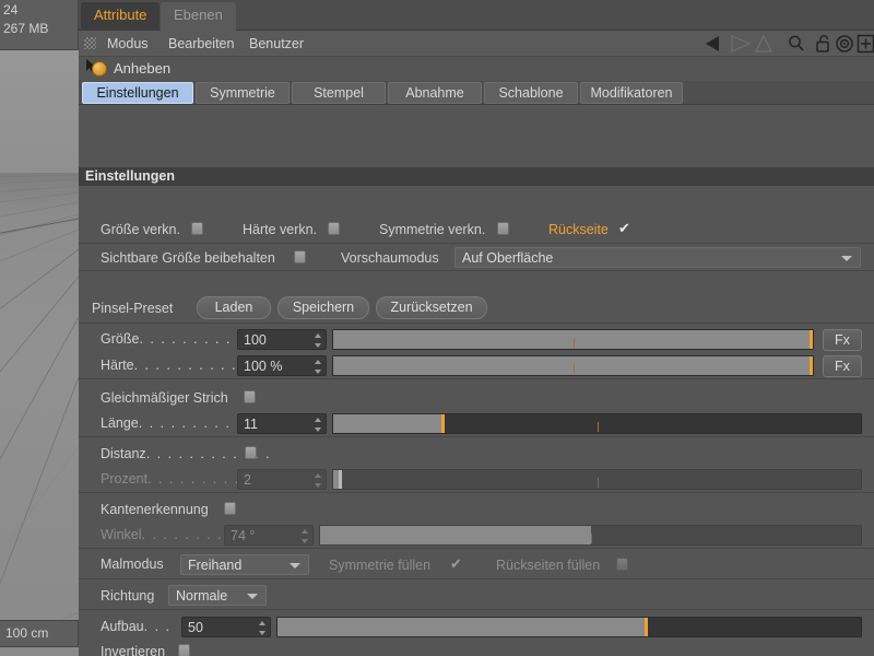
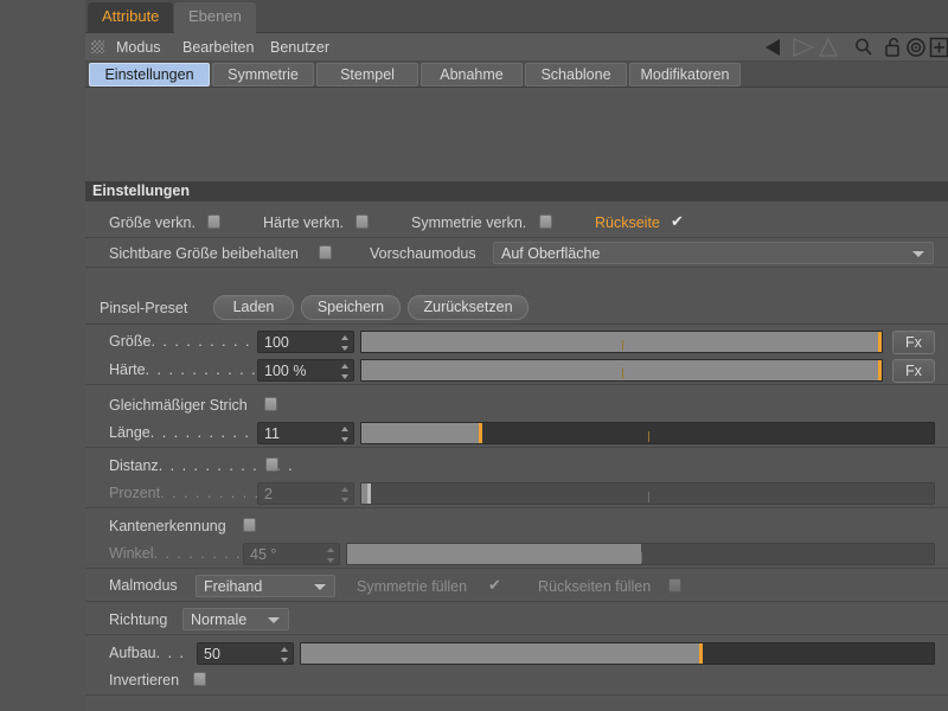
- 24
- 267 MB
- 100 cm
  Attribute
  Ebenen
  Modus
  Bearbeiten
  Benutzer
- Anheben
  Einstellungen
  Symmetrie
  Stempel
  Abnahme
  Schablone
  Modifikatoren
  Größe verkn.
  Härte verkn.
  Symmetrie verkn.
  Rückseite
  ✔
  Sichtbare Größe beibehalten
  Vorschaumodus
  Auf Oberfläche
  Einstellungen
  Pinsel-Preset
  Laden
  Speichern
  Zurücksetzen
  Größe. . . . . . . . .
  100
  Fx
  Härte. . . . . . . . . .
  100 %
  Fx
  Gleichmäßiger Strich
  Länge. . . . . . . . .
  11
  Distanz. . . . . . . . . . .
  Prozent. . . . . . . .
  2
  Kantenerkennung
  Winkel. . . . . . . .
- 74 °
+ 45 °
  Malmodus
  Freihand
  Symmetrie füllen
  ✔
  Rückseiten füllen
  Richtung
  Normale
  Aufbau. . .
  50
  Invertieren
